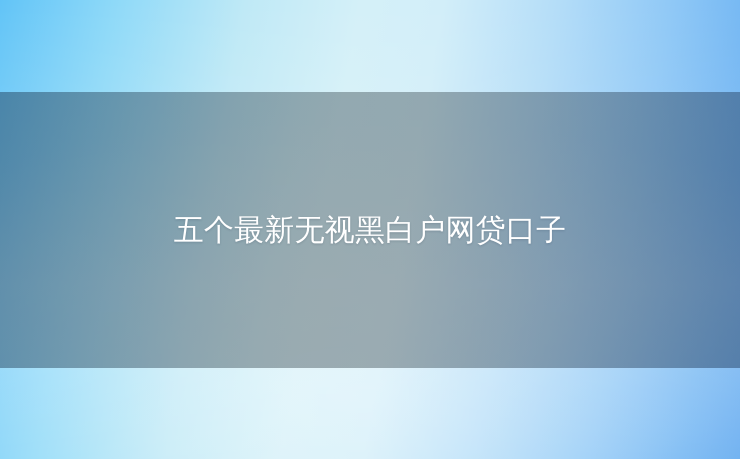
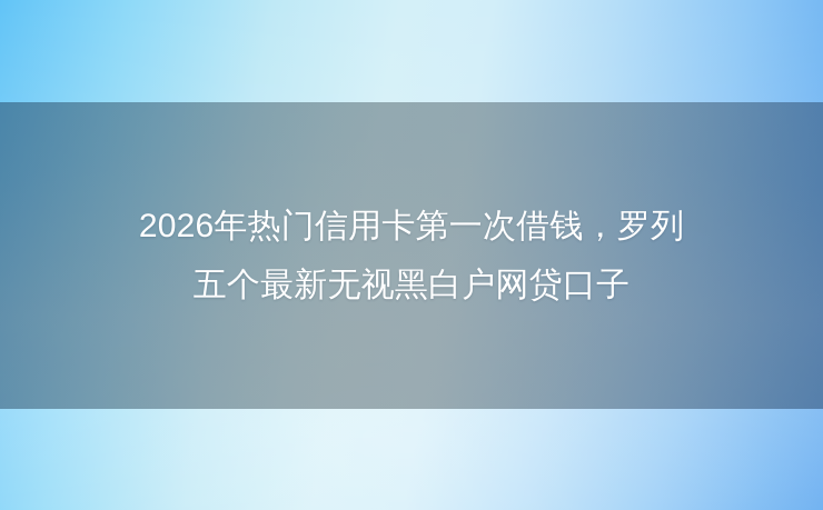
+ 2026年热门信用卡第一次借钱，罗列
  五个最新无视黑白户网贷口子
